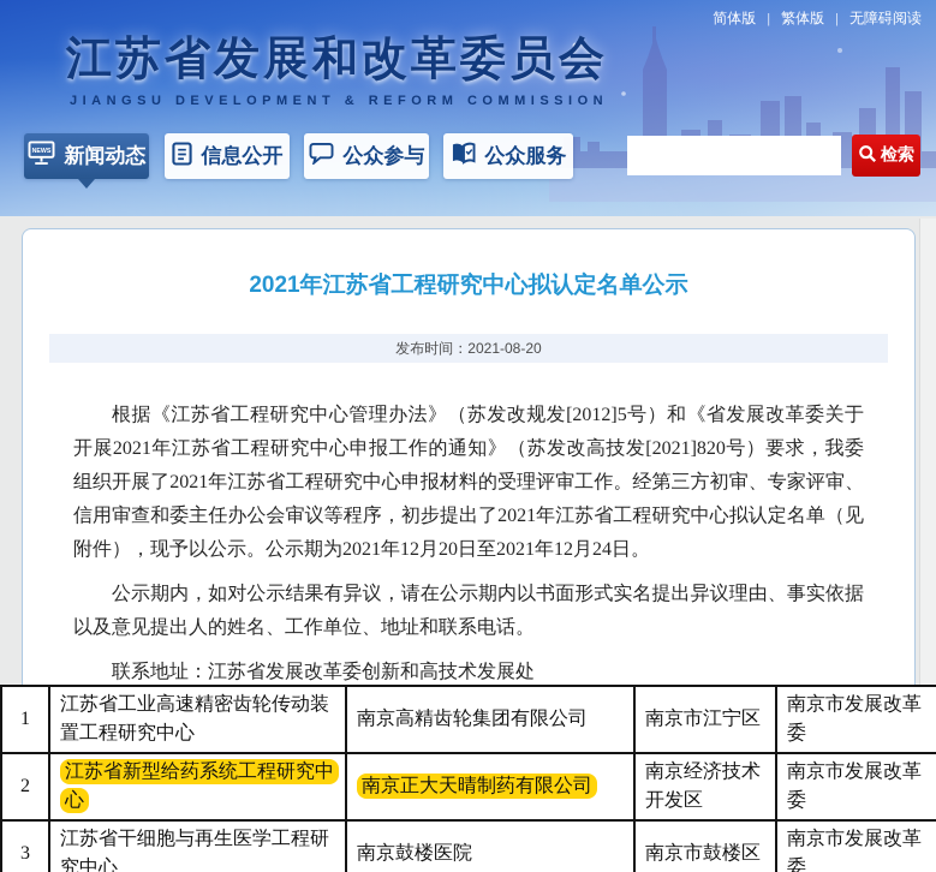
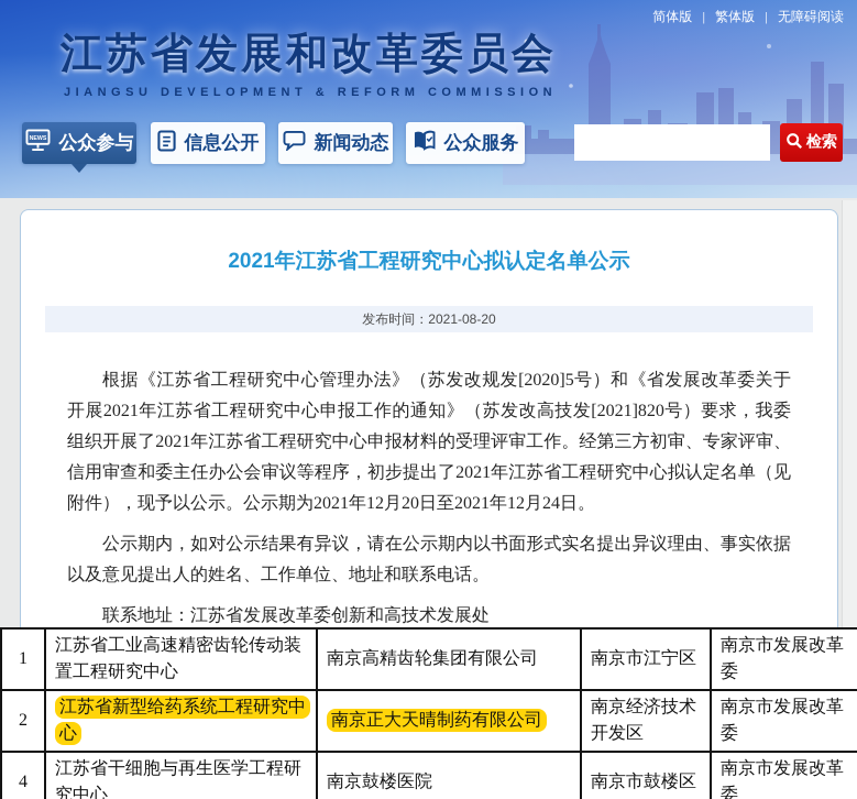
  简体版
  |
  繁体版
  |
  无障碍阅读
  江苏省发展和改革委员会
  JIANGSU DEVELOPMENT & REFORM COMMISSION
- 新闻动态
+ 公众参与
  信息公开
- 公众参与
+ 新闻动态
  公众服务
  检索
  2021年江苏省工程研究中心拟认定名单公示
  发布时间：2021-08-20
- 根据《江苏省工程研究中心管理办法》（苏发改规发[2012]5号）和《省发展改革委关于开展2021年江苏省工程研究中心申报工作的通知》（苏发改高技发[2021]820号）要求，我委组织开展了2021年江苏省工程研究中心申报材料的受理评审工作。经第三方初审、专家评审、信用审查和委主任办公会审议等程序，初步提出了2021年江苏省工程研究中心拟认定名单（见附件），现予以公示。公示期为2021年12月20日至2021年12月24日。
+ 根据《江苏省工程研究中心管理办法》（苏发改规发[2020]5号）和《省发展改革委关于开展2021年江苏省工程研究中心申报工作的通知》（苏发改高技发[2021]820号）要求，我委组织开展了2021年江苏省工程研究中心申报材料的受理评审工作。经第三方初审、专家评审、信用审查和委主任办公会审议等程序，初步提出了2021年江苏省工程研究中心拟认定名单（见附件），现予以公示。公示期为2021年12月20日至2021年12月24日。
  公示期内，如对公示结果有异议，请在公示期内以书面形式实名提出异议理由、事实依据以及意见提出人的姓名、工作单位、地址和联系电话。
  联系地址：江苏省发展改革委创新和高技术发展处
  1	江苏省工业高速精密齿轮传动装置工程研究中心	南京高精齿轮集团有限公司	南京市江宁区	南京市发展改革委
  2	江苏省新型给药系统工程研究中心	南京正大天晴制药有限公司	南京经济技术开发区	南京市发展改革委
- 3	江苏省干细胞与再生医学工程研究中心	南京鼓楼医院	南京市鼓楼区	南京市发展改革委
+ 4	江苏省干细胞与再生医学工程研究中心	南京鼓楼医院	南京市鼓楼区	南京市发展改革委
